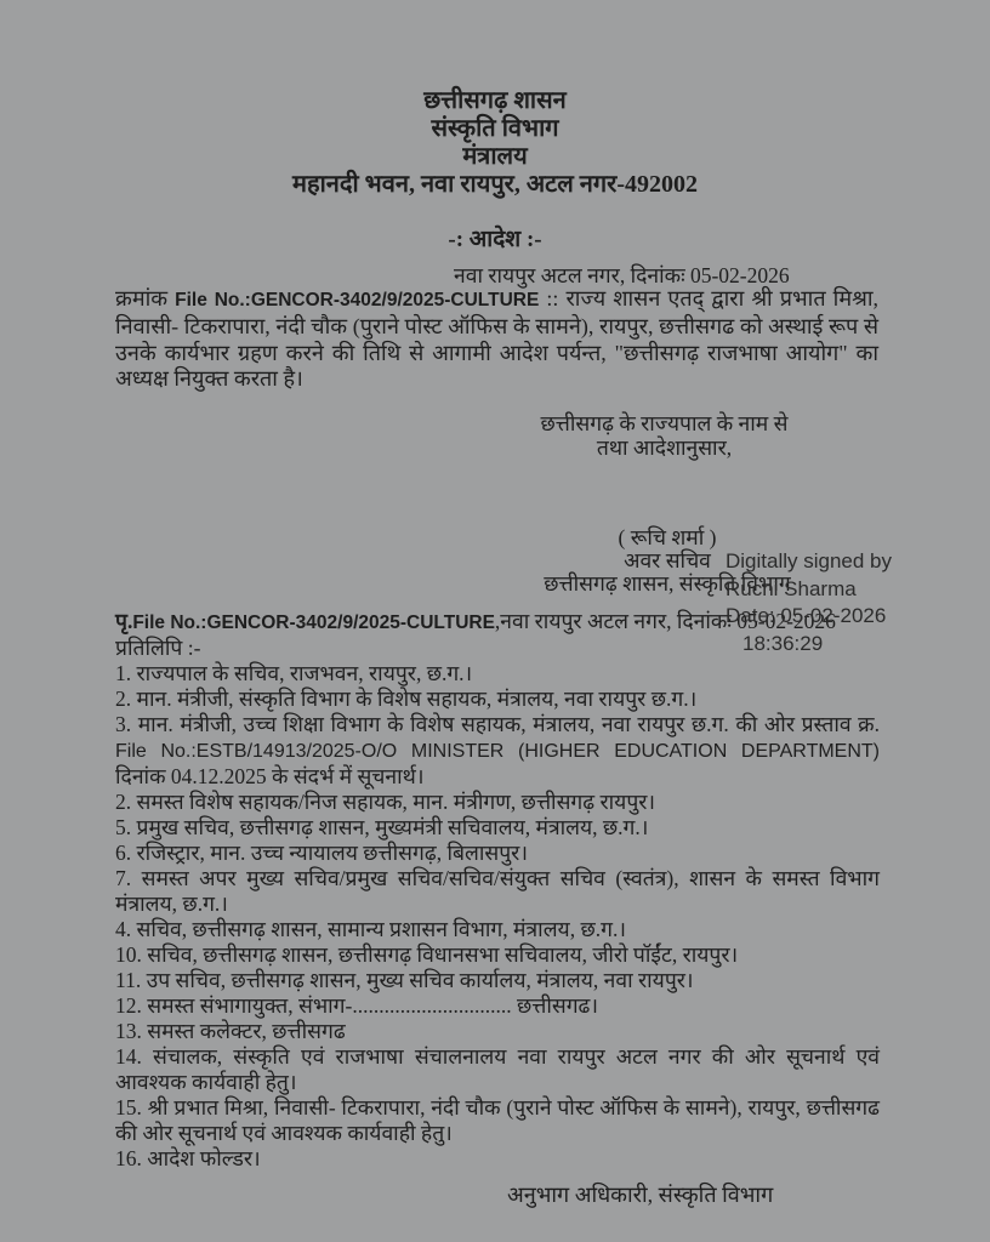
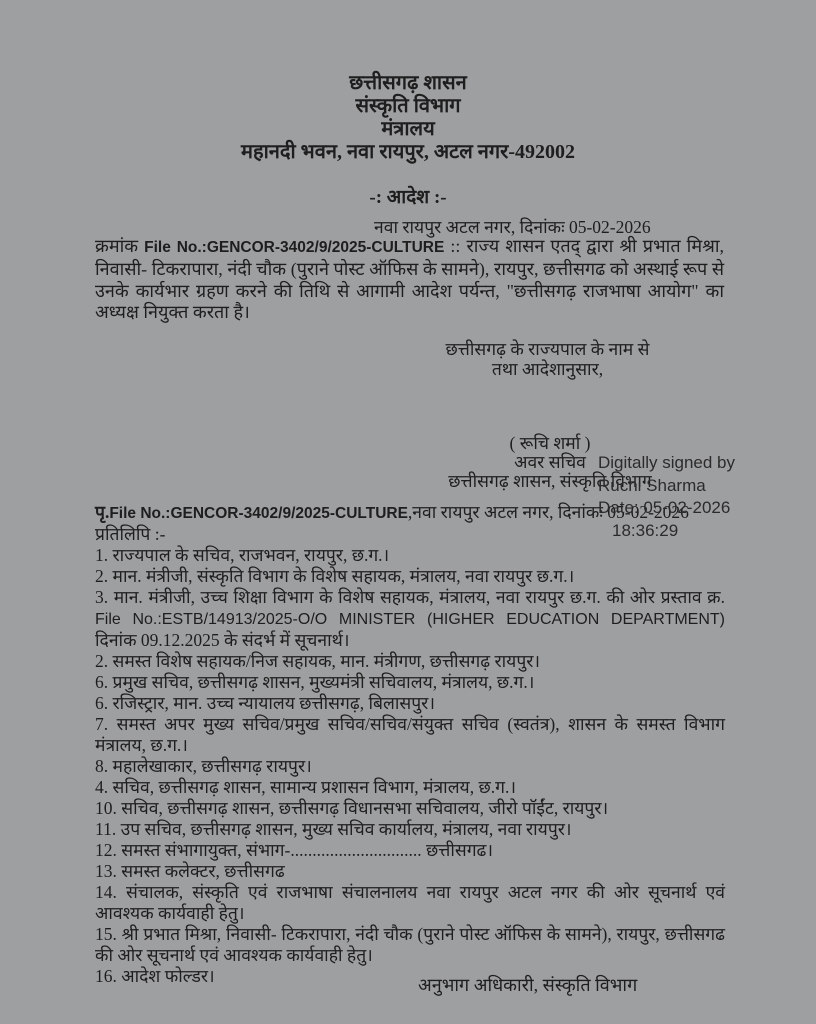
  छत्तीसगढ़ शासन
  संस्कृति विभाग
  मंत्रालय
  महानदी भवन, नवा रायपुर, अटल नगर-492002
  -: आदेश :-
  नवा रायपुर अटल नगर, दिनांकः 05-02-2026
  क्रमांक File No.:GENCOR-3402/9/2025-CULTURE :: राज्य शासन एतद् द्वारा श्री प्रभात मिश्रा, निवासी- टिकरापारा, नंदी चौक (पुराने पोस्ट ऑफिस के सामने), रायपुर, छत्तीसगढ को अस्थाई रूप से उनके कार्यभार ग्रहण करने की तिथि से आगामी आदेश पर्यन्त, "छत्तीसगढ़ राजभाषा आयोग" का अध्यक्ष नियुक्त करता है।
  छत्तीसगढ़ के राज्यपाल के नाम से
  तथा आदेशानुसार,
  ( रूचि शर्मा )
  अवर सचिव
  छत्तीसगढ़ शासन, संस्कृति विभाग
  Digitally signed by
  Ruchi Sharma
  Date: 05-02-2026
  18:36:29
  पृ.File No.:GENCOR-3402/9/2025-CULTURE,नवा रायपुर अटल नगर, दिनांकः 05-02-2026
  प्रतिलिपि :-
  1. राज्यपाल के सचिव, राजभवन, रायपुर, छ.ग.।
  2. मान. मंत्रीजी, संस्कृति विभाग के विशेष सहायक, मंत्रालय, नवा रायपुर छ.ग.।
- 3. मान. मंत्रीजी, उच्च शिक्षा विभाग के विशेष सहायक, मंत्रालय, नवा रायपुर छ.ग. की ओर प्रस्ताव क्र. File No.:ESTB/14913/2025-O/O MINISTER (HIGHER EDUCATION DEPARTMENT) दिनांक 04.12.2025 के संदर्भ में सूचनार्थ।
+ 3. मान. मंत्रीजी, उच्च शिक्षा विभाग के विशेष सहायक, मंत्रालय, नवा रायपुर छ.ग. की ओर प्रस्ताव क्र. File No.:ESTB/14913/2025-O/O MINISTER (HIGHER EDUCATION DEPARTMENT) दिनांक 09.12.2025 के संदर्भ में सूचनार्थ।
  2. समस्त विशेष सहायक/निज सहायक, मान. मंत्रीगण, छत्तीसगढ़ रायपुर।
- 5. प्रमुख सचिव, छत्तीसगढ़ शासन, मुख्यमंत्री सचिवालय, मंत्रालय, छ.ग.।
+ 6. प्रमुख सचिव, छत्तीसगढ़ शासन, मुख्यमंत्री सचिवालय, मंत्रालय, छ.ग.।
  6. रजिस्ट्रार, मान. उच्च न्यायालय छत्तीसगढ़, बिलासपुर।
  7. समस्त अपर मुख्य सचिव/प्रमुख सचिव/सचिव/संयुक्त सचिव (स्वतंत्र), शासन के समस्त विभाग मंत्रालय, छ.ग.।
+ 8. महालेखाकार, छत्तीसगढ़ रायपुर।
  4. सचिव, छत्तीसगढ़ शासन, सामान्य प्रशासन विभाग, मंत्रालय, छ.ग.।
  10. सचिव, छत्तीसगढ़ शासन, छत्तीसगढ़ विधानसभा सचिवालय, जीरो पॉईंट, रायपुर।
  11. उप सचिव, छत्तीसगढ़ शासन, मुख्य सचिव कार्यालय, मंत्रालय, नवा रायपुर।
  12. समस्त संभागायुक्त, संभाग-.............................. छत्तीसगढ।
  13. समस्त कलेक्टर, छत्तीसगढ
  14. संचालक, संस्कृति एवं राजभाषा संचालनालय नवा रायपुर अटल नगर की ओर सूचनार्थ एवं आवश्यक कार्यवाही हेतु।
  15. श्री प्रभात मिश्रा, निवासी- टिकरापारा, नंदी चौक (पुराने पोस्ट ऑफिस के सामने), रायपुर, छत्तीसगढ की ओर सूचनार्थ एवं आवश्यक कार्यवाही हेतु।
  16. आदेश फोल्डर।
  अनुभाग अधिकारी, संस्कृति विभाग
